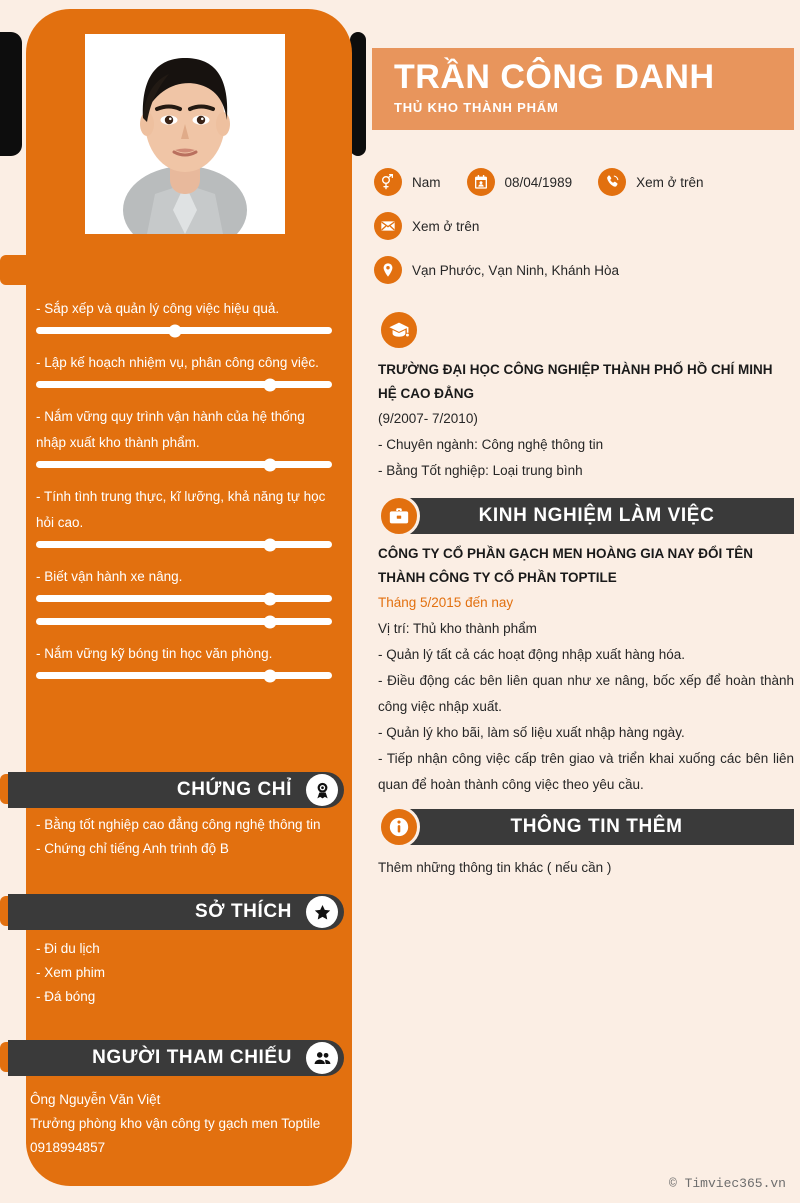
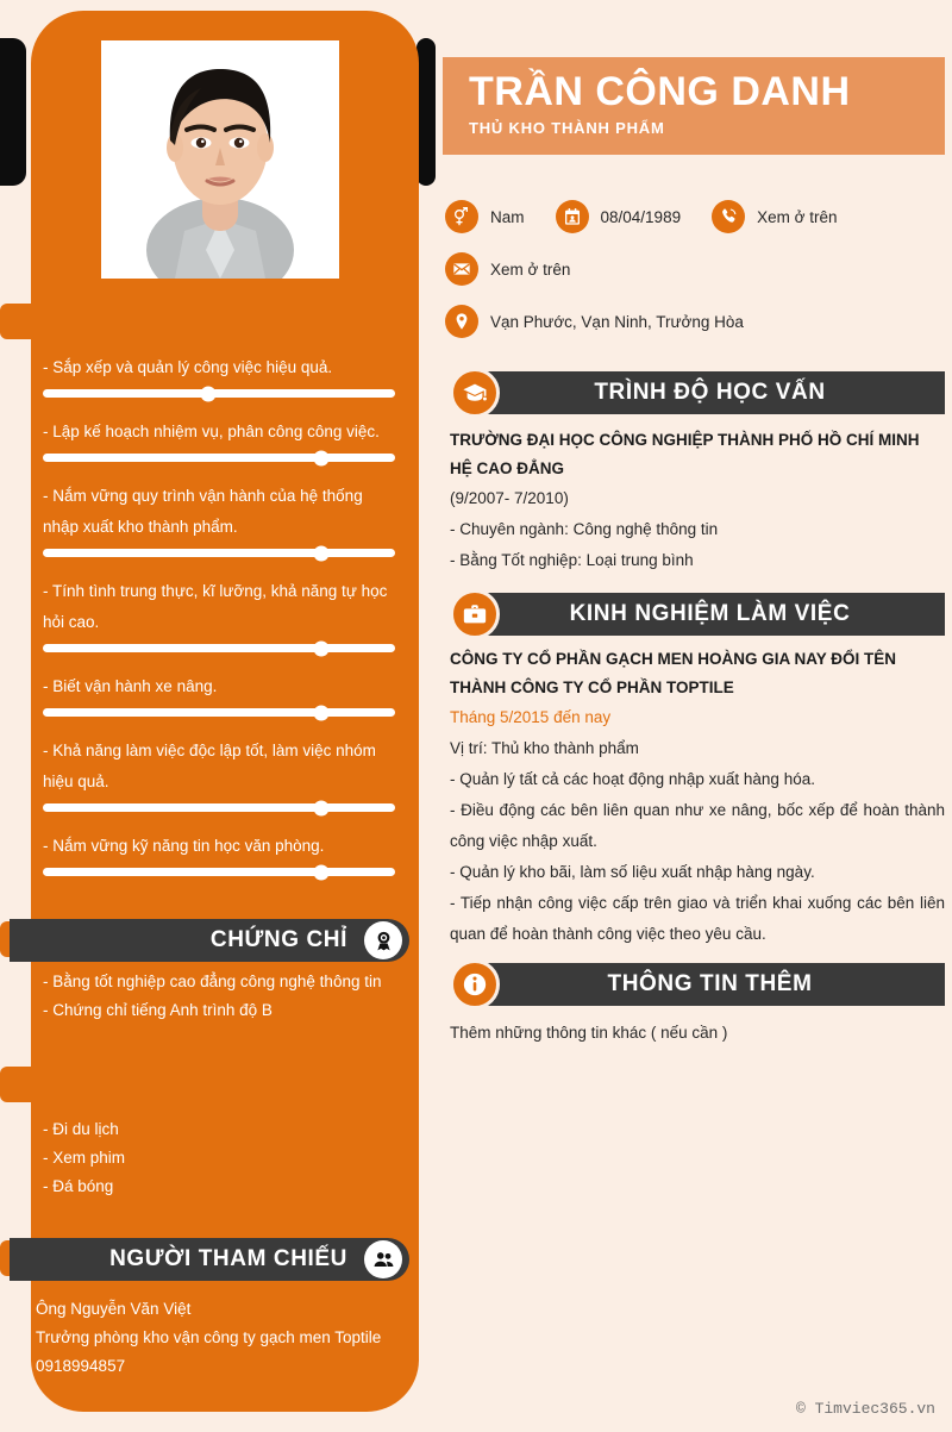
  - Sắp xếp và quản lý công việc hiệu quả.
  - Lập kế hoạch nhiệm vụ, phân công công việc.
  - Nắm vững quy trình vận hành của hệ thống nhập xuất kho thành phẩm.
  - Tính tình trung thực, kĩ lưỡng, khả năng tự học hỏi cao.
  - Biết vận hành xe nâng.
+ - Khả năng làm việc độc lập tốt, làm việc nhóm hiệu quả.
- - Nắm vững kỹ bóng tin học văn phòng.
+ - Nắm vững kỹ năng tin học văn phòng.
  CHỨNG CHỈ
  - Bằng tốt nghiệp cao đẳng công nghệ thông tin
  - Chứng chỉ tiếng Anh trình độ B
- SỞ THÍCH
  - Đi du lịch
  - Xem phim
  - Đá bóng
  NGƯỜI THAM CHIẾU
  Ông Nguyễn Văn Việt
  Trưởng phòng kho vận công ty gạch men Toptile
  0918994857
  TRẦN CÔNG DANH
  THỦ KHO THÀNH PHẨM
  Nam
  08/04/1989
  Xem ở trên
  Xem ở trên
- Vạn Phước, Vạn Ninh, Khánh Hòa
+ Vạn Phước, Vạn Ninh, Trưởng Hòa
+ TRÌNH ĐỘ HỌC VẤN
  TRƯỜNG ĐẠI HỌC CÔNG NGHIỆP THÀNH PHỐ HỒ CHÍ MINH
  HỆ CAO ĐẲNG
  (9/2007- 7/2010)
  - Chuyên ngành: Công nghệ thông tin
  - Bằng Tốt nghiệp: Loại trung bình
  KINH NGHIỆM LÀM VIỆC
  CÔNG TY CỔ PHẦN GẠCH MEN HOÀNG GIA NAY ĐỔI TÊN
  THÀNH CÔNG TY CỔ PHẦN TOPTILE
  Tháng 5/2015 đến nay
  Vị trí: Thủ kho thành phẩm
  - Quản lý tất cả các hoạt động nhập xuất hàng hóa.
  - Điều động các bên liên quan như xe nâng, bốc xếp để hoàn thành công việc nhập xuất.
  - Quản lý kho bãi, làm số liệu xuất nhập hàng ngày.
  - Tiếp nhận công việc cấp trên giao và triển khai xuống các bên liên quan để hoàn thành công việc theo yêu cầu.
  THÔNG TIN THÊM
  Thêm những thông tin khác ( nếu cần )
  © Timviec365.vn
